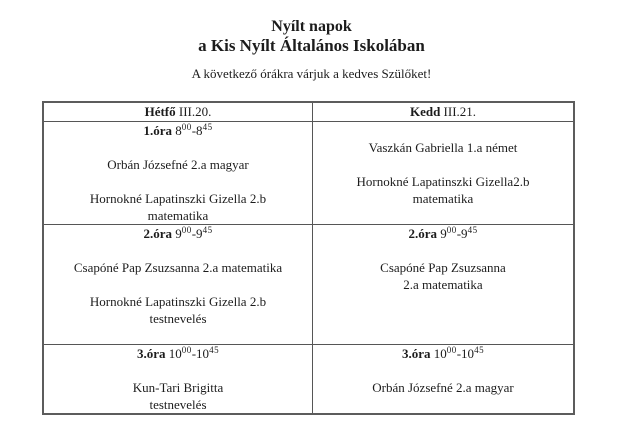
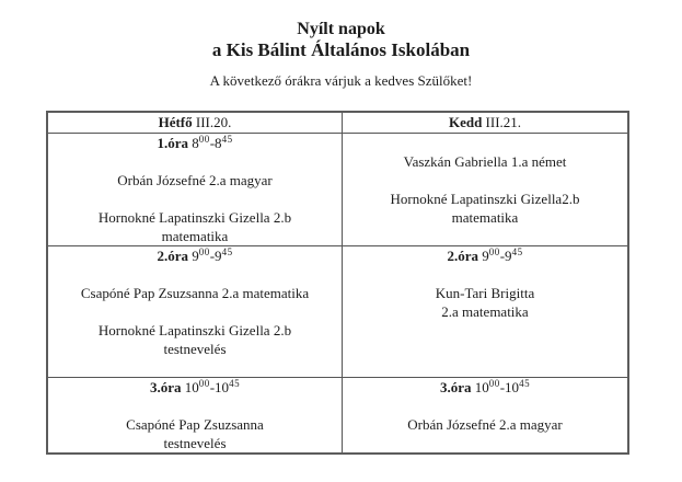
  Nyílt napok
- a Kis Nyílt Általános Iskolában
+ a Kis Bálint Általános Iskolában
  A következő órákra várjuk a kedves Szülőket!
  Hétfő III.20.
  Kedd III.21.
  1.óra 800-845
  Orbán Józsefné 2.a magyar
  Hornokné Lapatinszki Gizella 2.b
  matematika
  Vaszkán Gabriella 1.a német
  Hornokné Lapatinszki Gizella2.b
  matematika
  2.óra 900-945
  Csapóné Pap Zsuzsanna 2.a matematika
  Hornokné Lapatinszki Gizella 2.b
  testnevelés
  2.óra 900-945
- Csapóné Pap Zsuzsanna
+ Kun-Tari Brigitta
  2.a matematika
  3.óra 1000-1045
- Kun-Tari Brigitta
+ Csapóné Pap Zsuzsanna
  testnevelés
  3.óra 1000-1045
  Orbán Józsefné 2.a magyar
